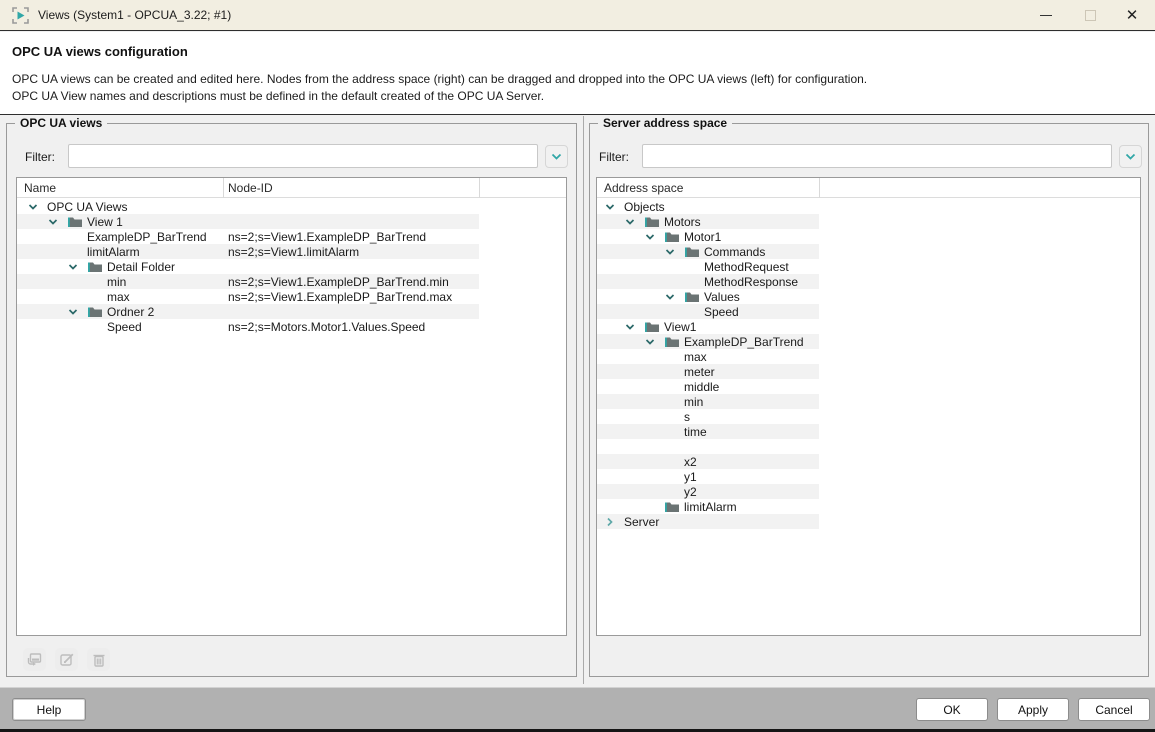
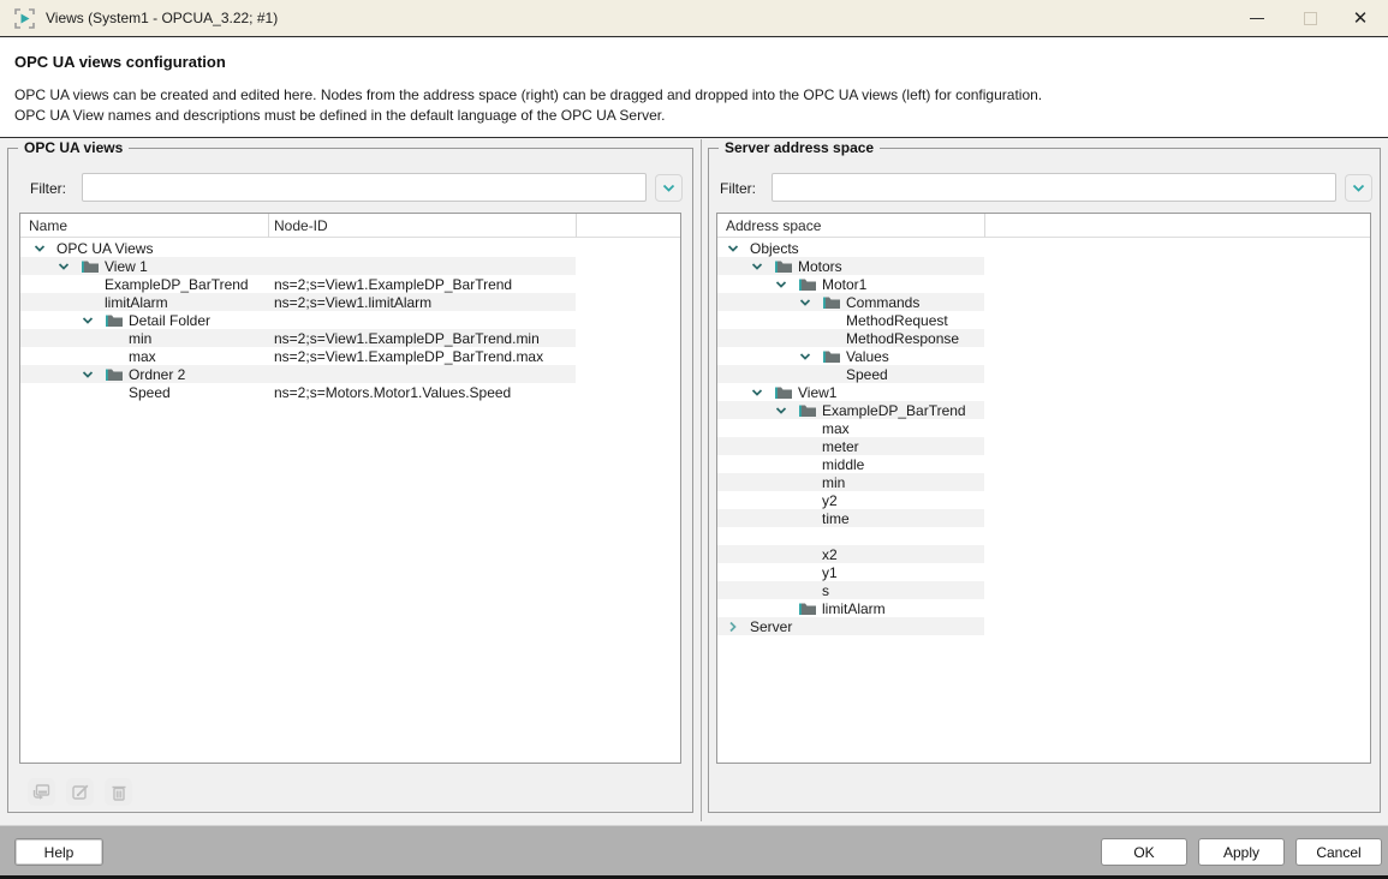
  Views (System1 - OPCUA_3.22; #1)
  ✕
  OPC UA views configuration
  OPC UA views can be created and edited here. Nodes from the address space (right) can be dragged and dropped into the OPC UA views (left) for configuration.
- OPC UA View names and descriptions must be defined in the default created of the OPC UA Server.
+ OPC UA View names and descriptions must be defined in the default language of the OPC UA Server.
  OPC UA views
  Filter:
  Name
  Node-ID
  OPC UA Views
  View 1
  ExampleDP_BarTrend
  ns=2;s=View1.ExampleDP_BarTrend
  limitAlarm
  ns=2;s=View1.limitAlarm
  Detail Folder
  min
  ns=2;s=View1.ExampleDP_BarTrend.min
  max
  ns=2;s=View1.ExampleDP_BarTrend.max
  Ordner 2
  Speed
  ns=2;s=Motors.Motor1.Values.Speed
  Server address space
  Filter:
  Address space
  Objects
  Motors
  Motor1
  Commands
  MethodRequest
  MethodResponse
  Values
  Speed
  View1
  ExampleDP_BarTrend
  max
  meter
  middle
  min
- s
+ y2
  time
  x2
  y1
- y2
+ s
  limitAlarm
  Server
  Help
  OK
  Apply
  Cancel
